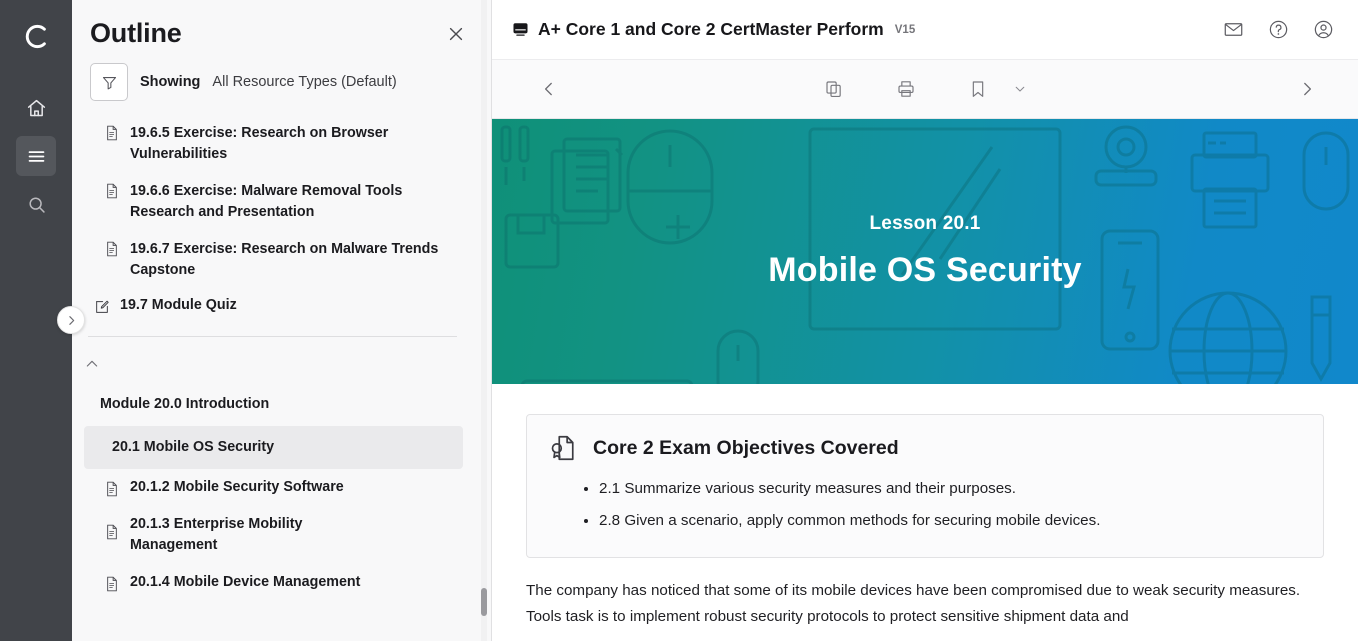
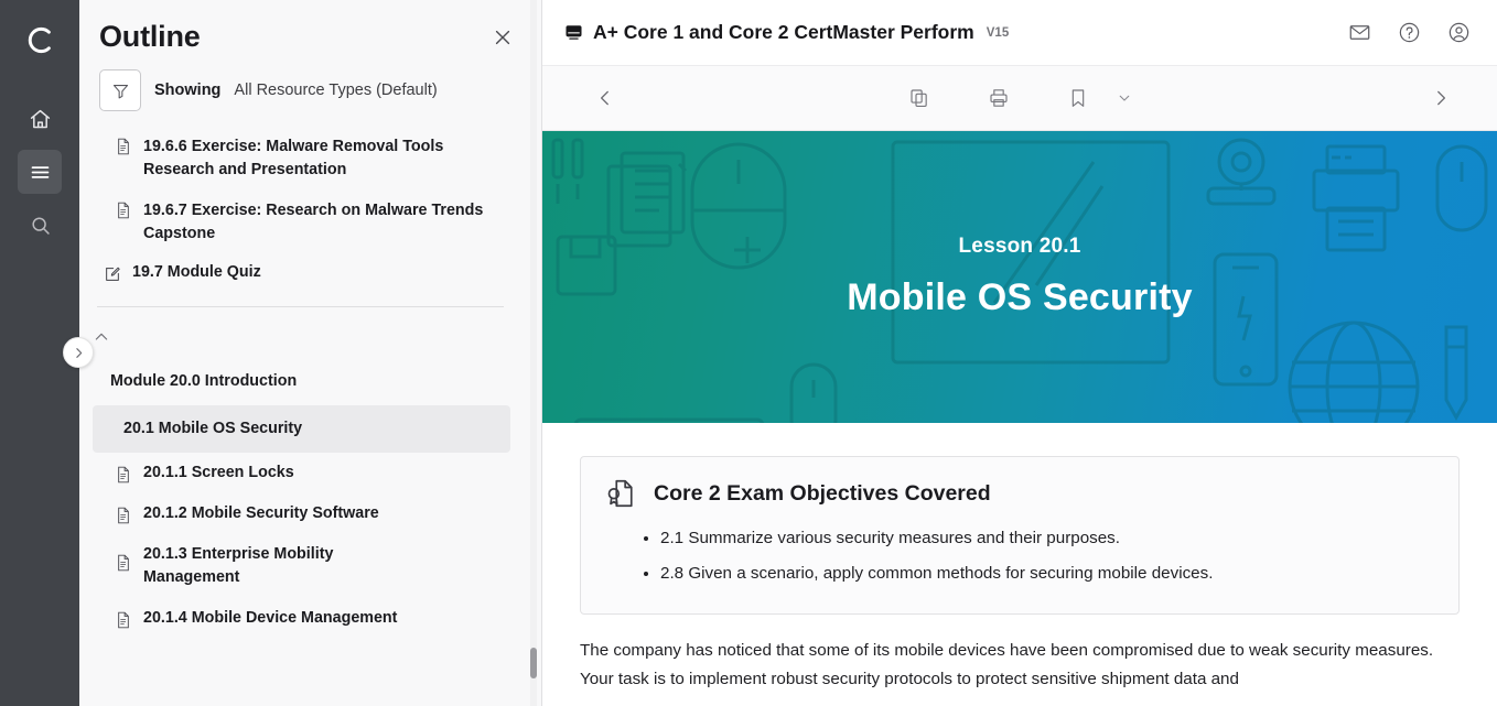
  Outline
  Showing
  All Resource Types (Default)
- 19.6.5 Exercise: Research on Browser Vulnerabilities
  19.6.6 Exercise: Malware Removal Tools Research and Presentation
  19.6.7 Exercise: Research on Malware Trends Capstone
  19.7 Module Quiz
  Module 20.0 Introduction
  20.1 Mobile OS Security
+ 20.1.1 Screen Locks
  20.1.2 Mobile Security Software
  20.1.3 Enterprise Mobility Management
  20.1.4 Mobile Device Management
  A+ Core 1 and Core 2 CertMaster Perform
  V15
  Lesson 20.1
  Mobile OS Security
  Core 2 Exam Objectives Covered
  2.1 Summarize various security measures and their purposes.
  2.8 Given a scenario, apply common methods for securing mobile devices.
- The company has noticed that some of its mobile devices have been compromised due to weak security measures. Tools task is to implement robust security protocols to protect sensitive shipment data and
+ The company has noticed that some of its mobile devices have been compromised due to weak security measures. Your task is to implement robust security protocols to protect sensitive shipment data and
